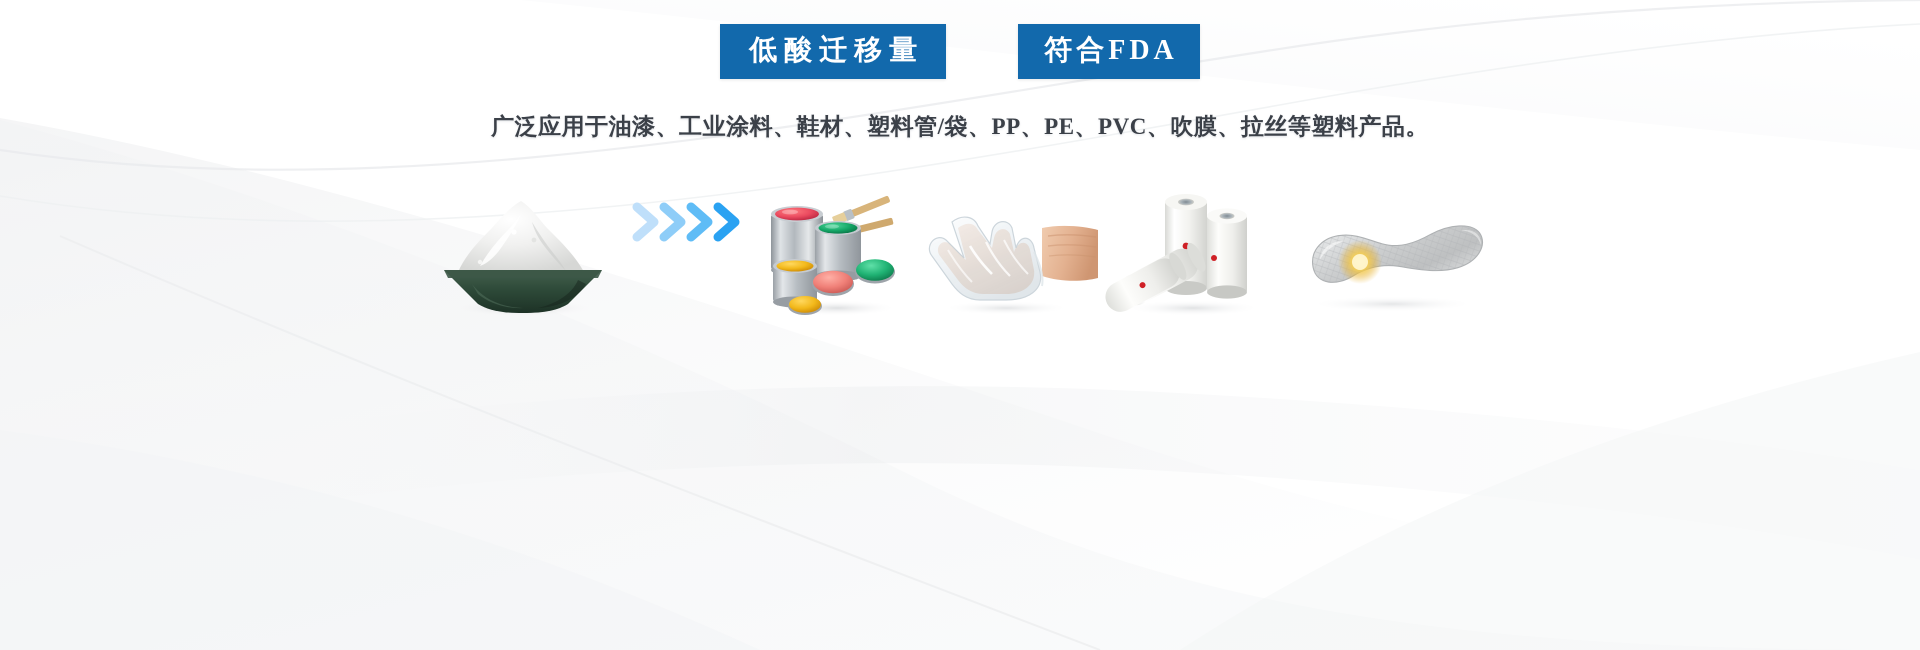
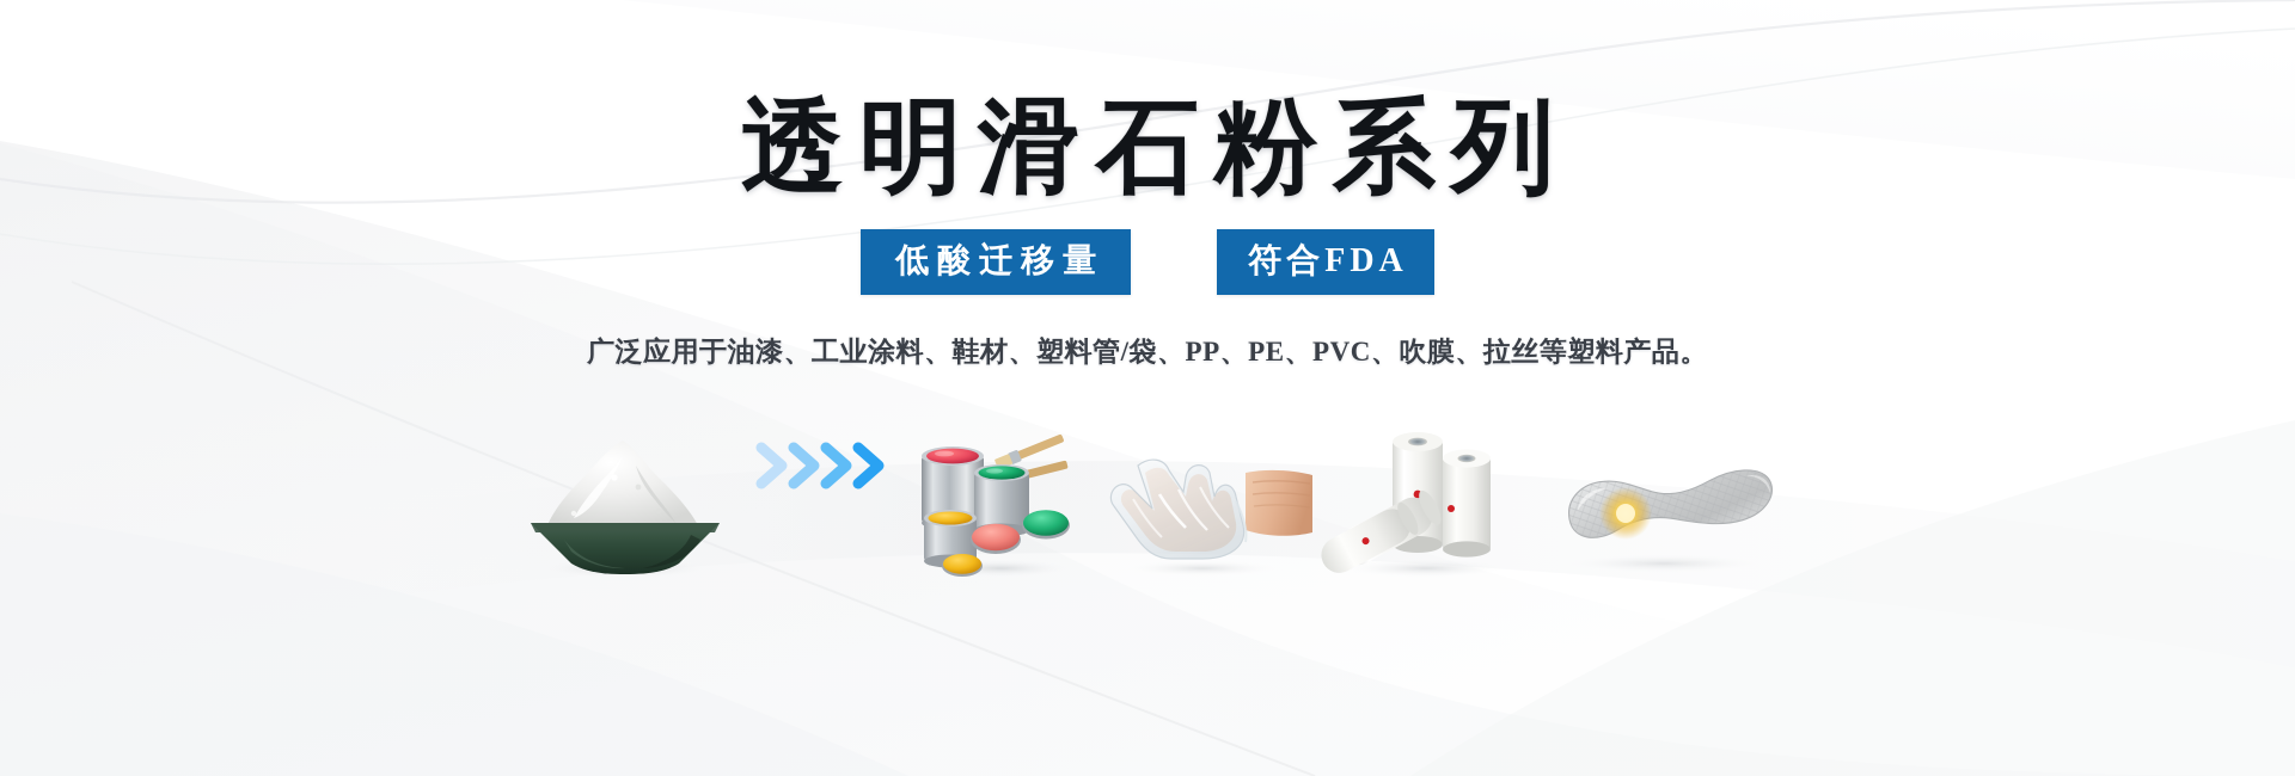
+ 透明滑石粉系列
  低酸迁移量
  符合FDA
  广泛应用于油漆、工业涂料、鞋材、塑料管/袋、PP、PE、PVC、吹膜、拉丝等塑料产品。
